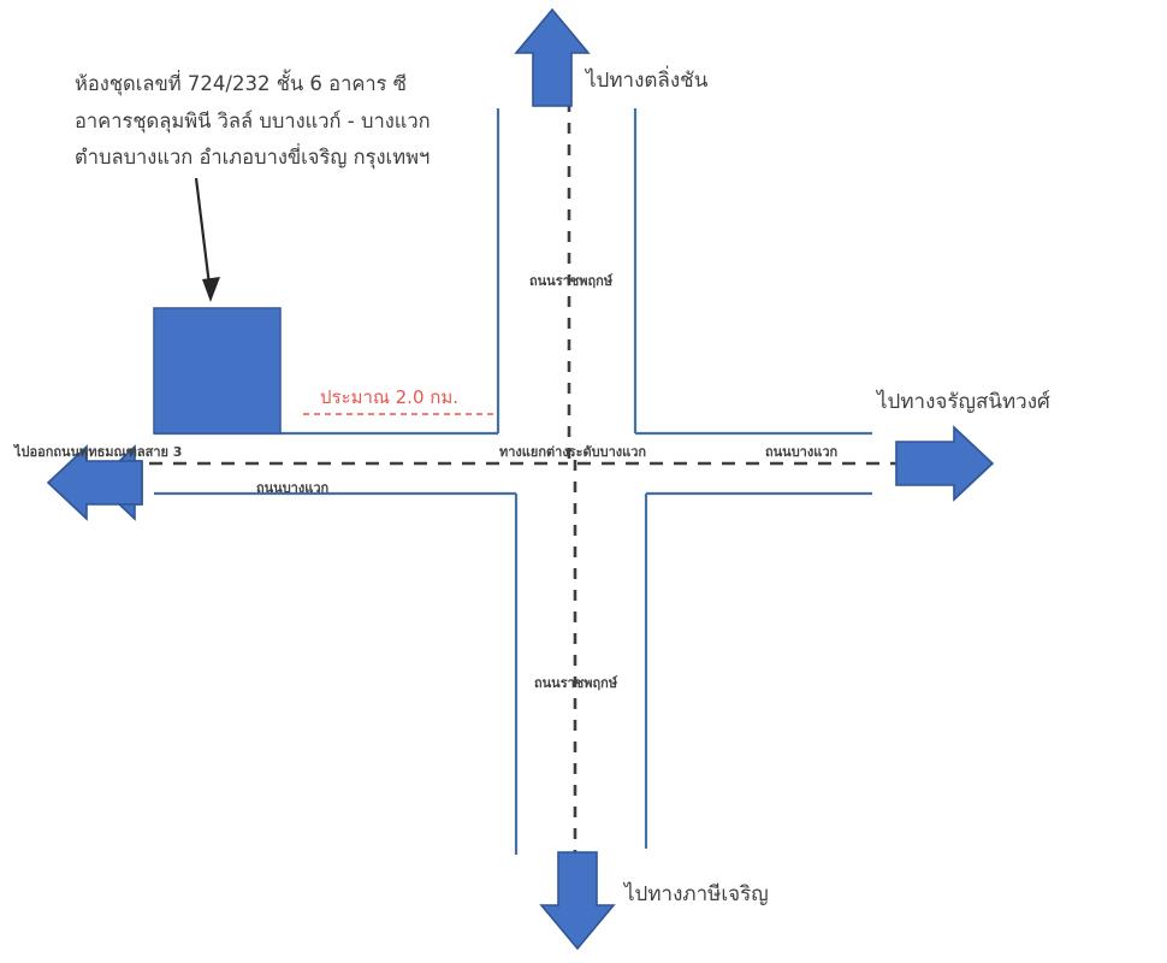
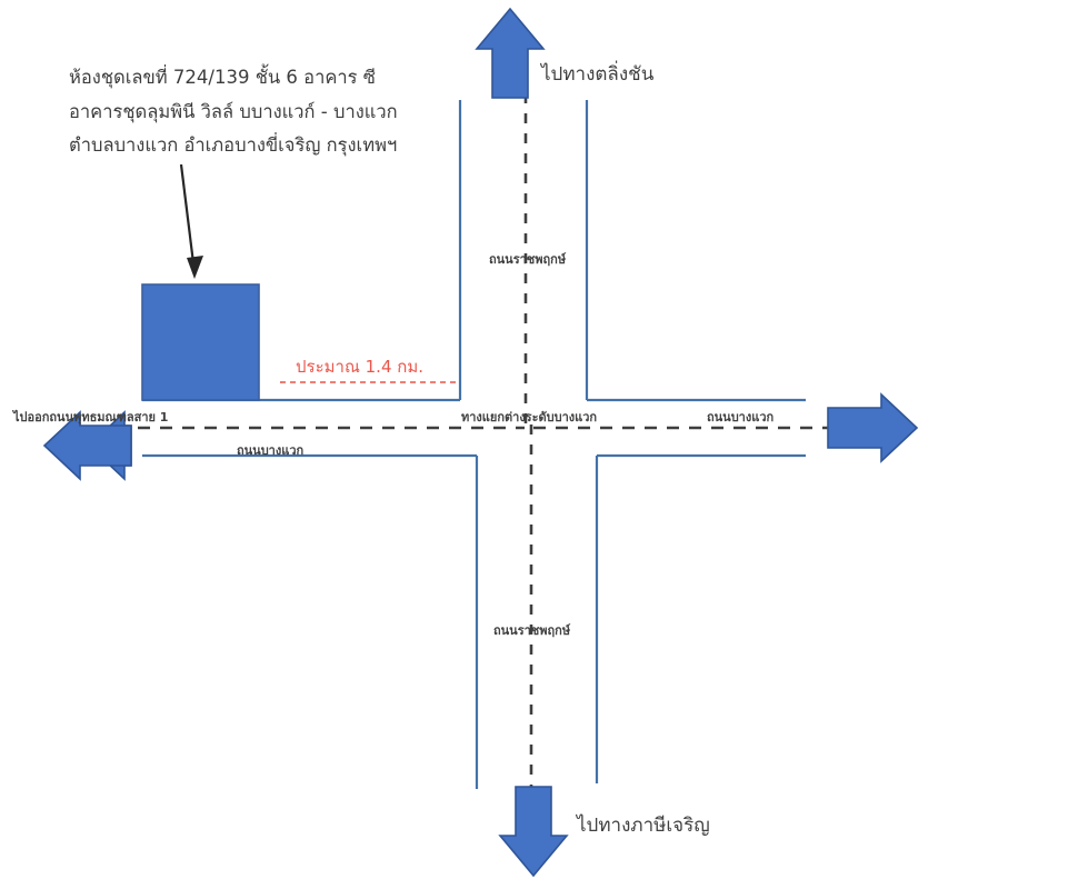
- ห้องชุดเลขที่ 724/232 ชั้น 6 อาคาร ซี
+ ห้องชุดเลขที่ 724/139 ชั้น 6 อาคาร ซี
  อาคารชุดลุมพินี วิลล์ บบางแวก์ - บางแวก
  ตำบลบางแวก อำเภอบางขี่เจริญ กรุงเทพฯ
- ประมาณ 2.0 กม.
+ ประมาณ 1.4 กม.
  ไปทางตลิ่งชัน
- ไปทางจรัญสนิทวงศ์
  ไปทางภาษีเจริญ
- ไปออกถนนพุทธมณฑลสาย 3
+ ไปออกถนนพุทธมณฑลสาย 1
  ทางแยกต่างระดับบางแวก
  ถนนบางแวก
  ถนนบางแวก
  ถนนราชพฤกษ์
  ถนนราชพฤกษ์
